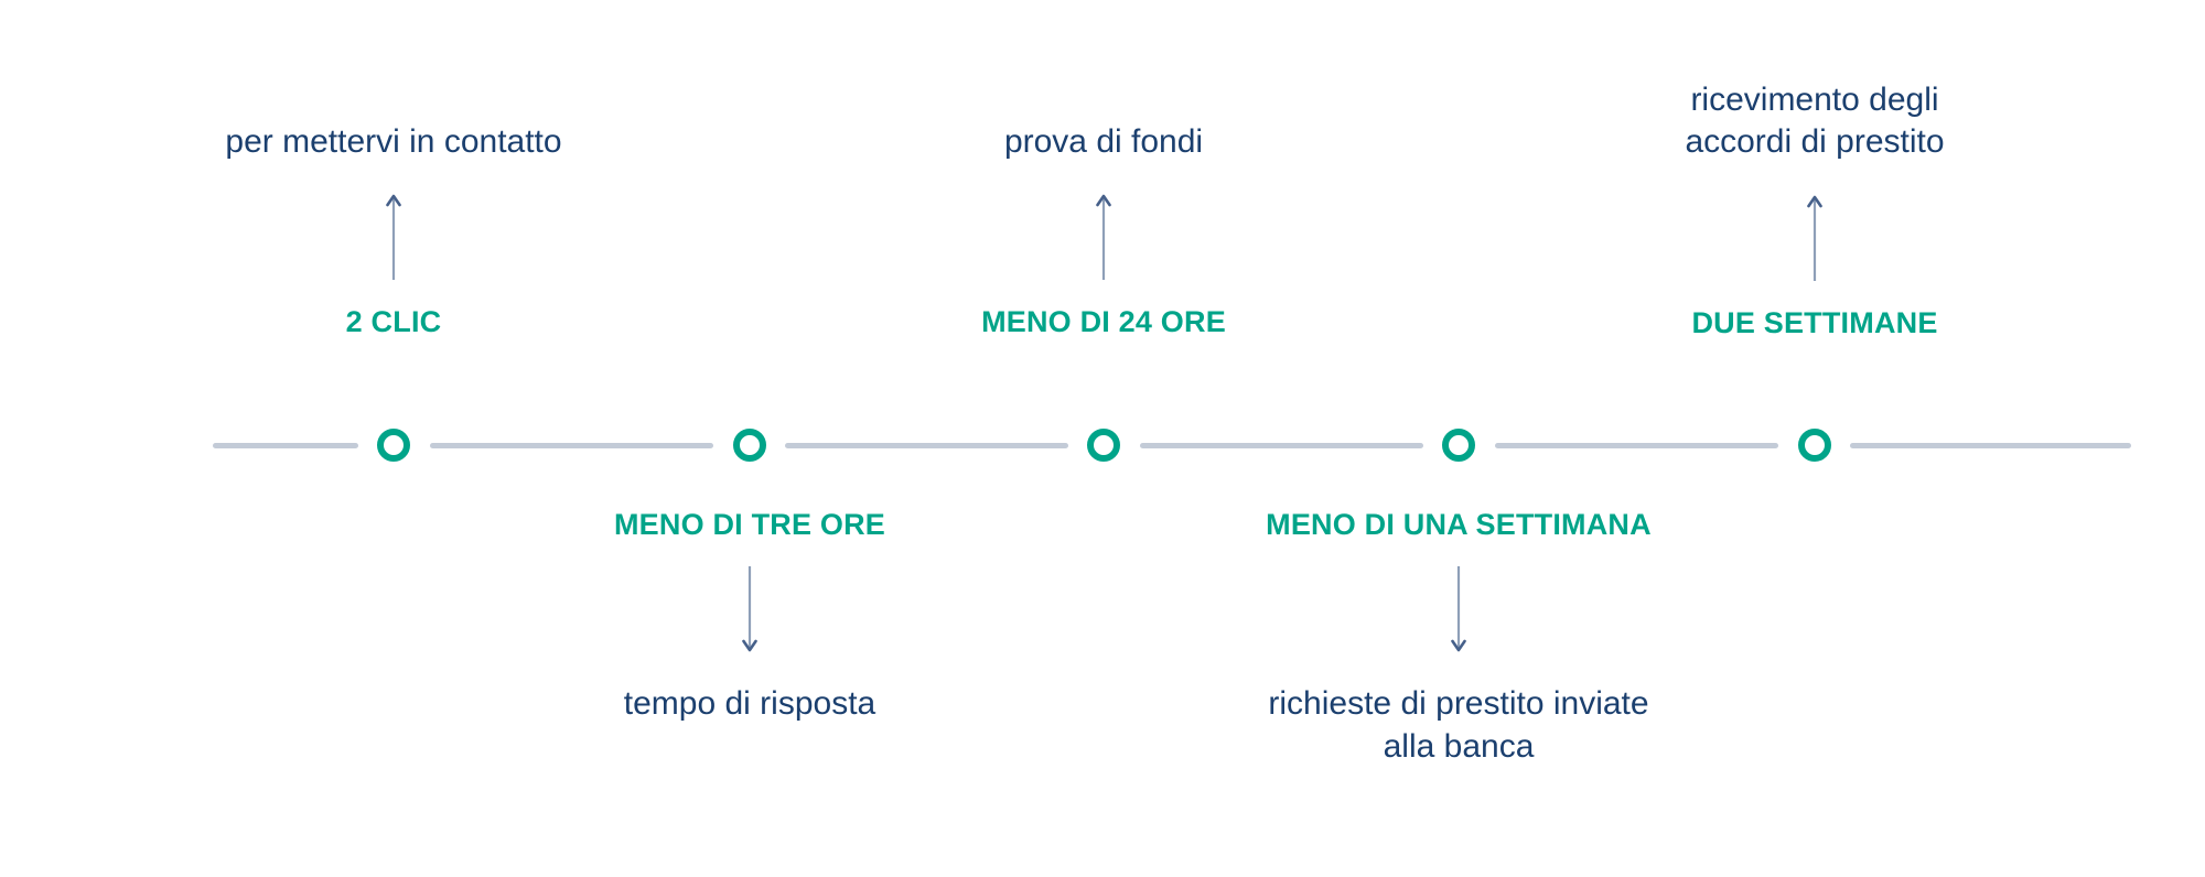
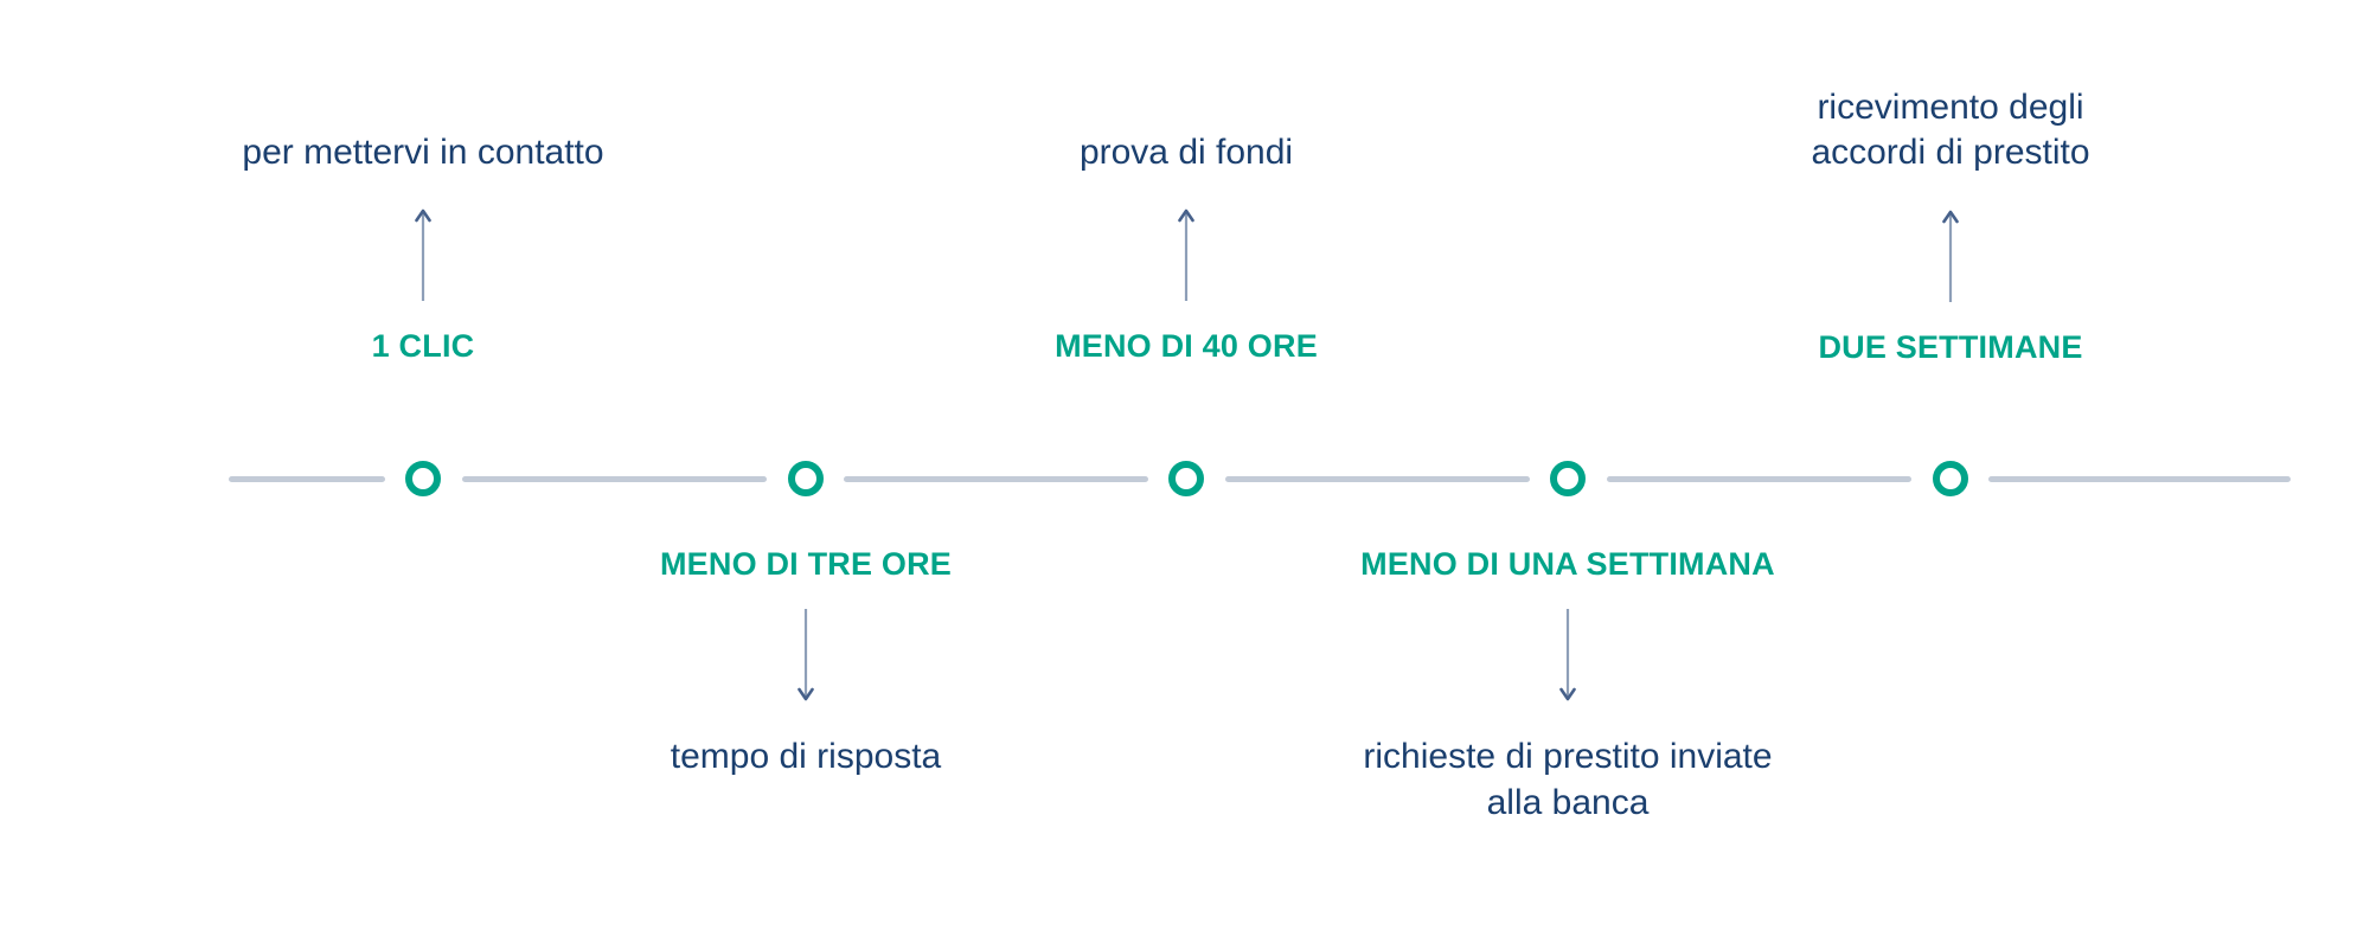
  per mettervi in contatto
- 2 CLIC
+ 1 CLIC
  MENO DI TRE ORE
  tempo di risposta
  prova di fondi
- MENO DI 24 ORE
+ MENO DI 40 ORE
  MENO DI UNA SETTIMANA
  richieste di prestito inviate
  alla banca
  ricevimento degli
  accordi di prestito
  DUE SETTIMANE
